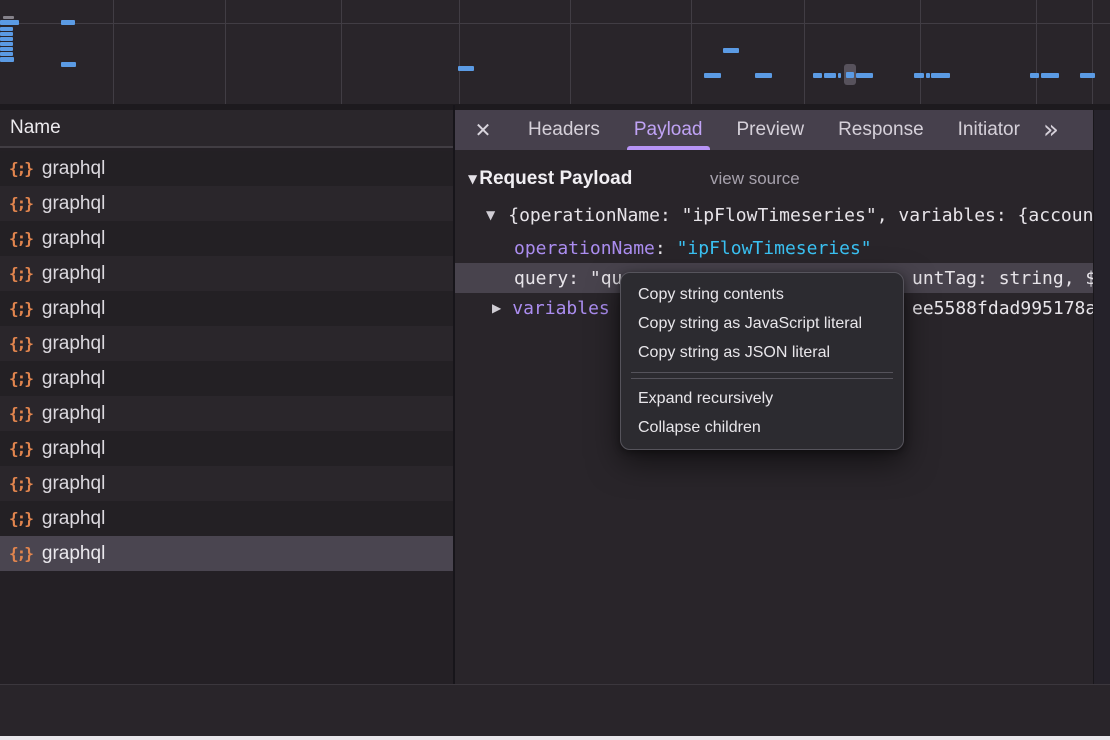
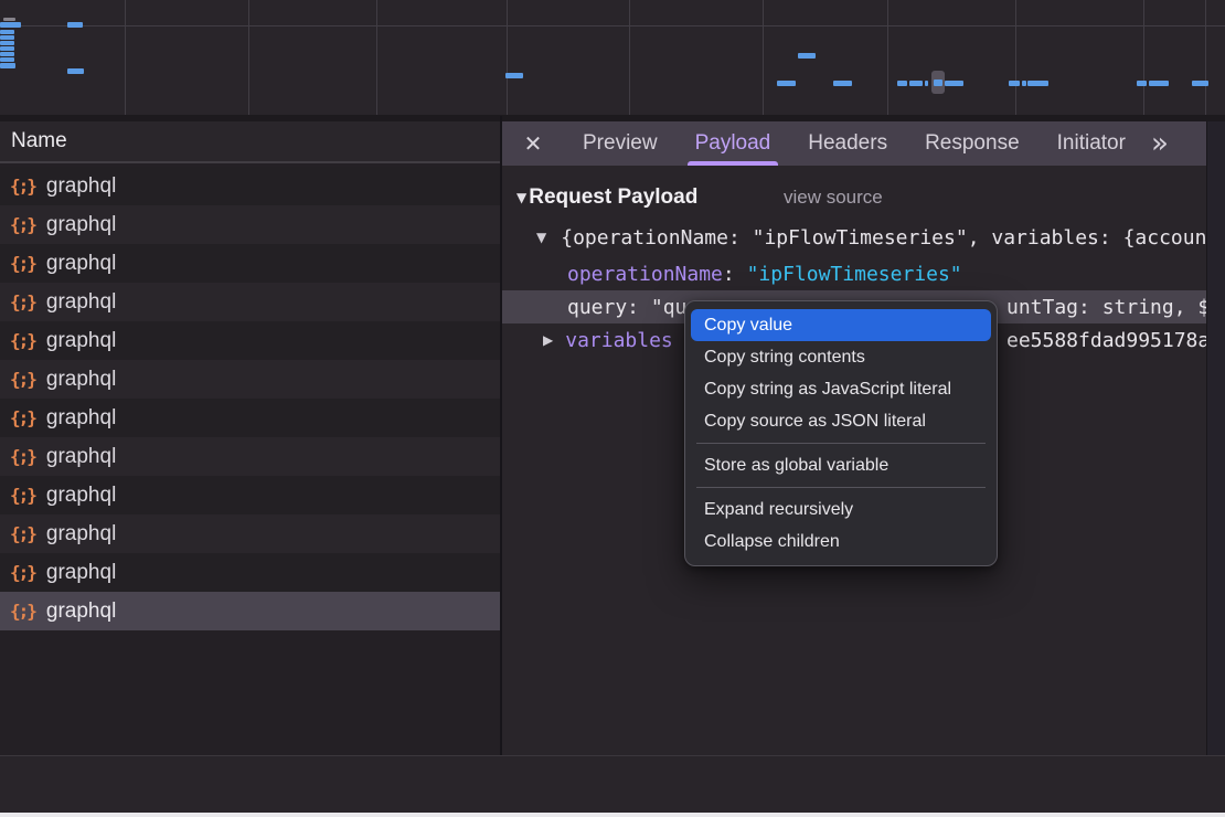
  Name
  {;}
  graphql
  {;}
  graphql
  {;}
  graphql
  {;}
  graphql
  {;}
  graphql
  {;}
  graphql
  {;}
  graphql
  {;}
  graphql
  {;}
  graphql
  {;}
  graphql
  {;}
  graphql
  {;}
  graphql
  ✕
- Headers
+ Preview
  Payload
- Preview
+ Headers
  Response
  Initiator
  »
  ▼
  Request Payload
  view source
  ▼
  {operationName: "ipFlowTimeseries", variables: {accoun
  operationName
  :
  "ipFlowTimeseries"
  query: "qu
  untTag: string, $
  ▶
  variables
  ee5588fdad995178a
+ Copy value
  Copy string contents
  Copy string as JavaScript literal
- Copy string as JSON literal
+ Copy source as JSON literal
+ Store as global variable
  Expand recursively
  Collapse children
